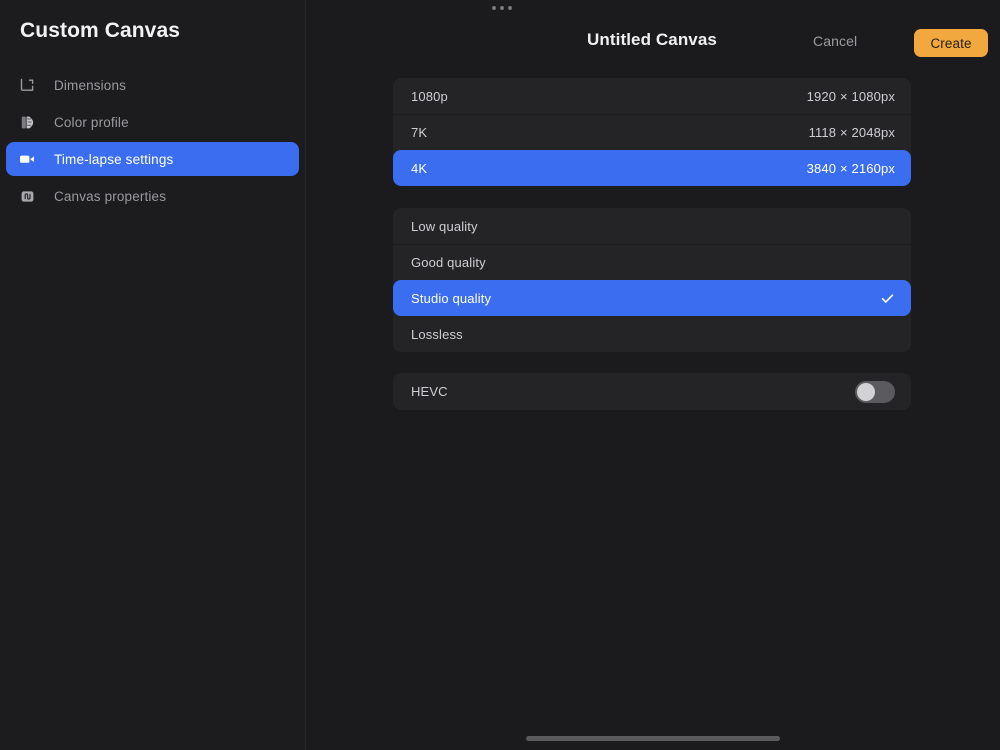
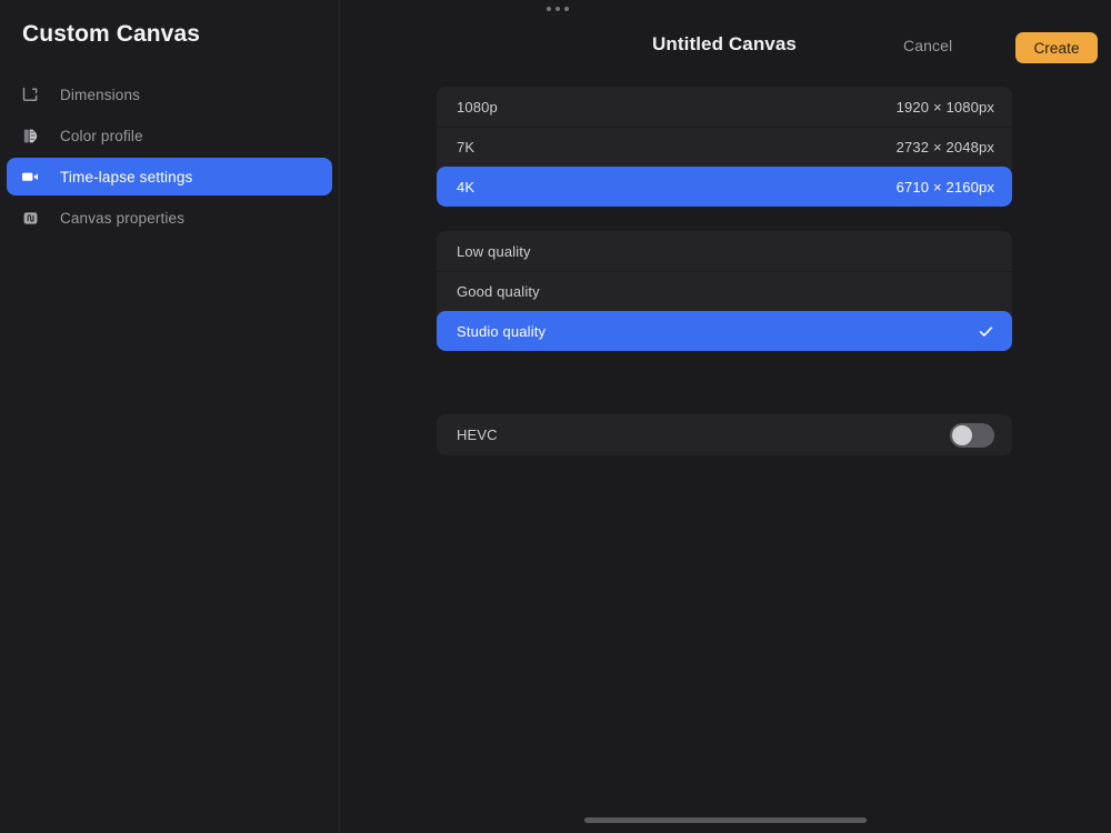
  Custom Canvas
  Dimensions
  Color profile
  Time-lapse settings
  Canvas properties
  Untitled Canvas
  Cancel
  Create
  1080p
  1920 × 1080px
  7K
- 1118 × 2048px
+ 2732 × 2048px
  4K
- 3840 × 2160px
+ 6710 × 2160px
  Low quality
  Good quality
  Studio quality
- Lossless
  HEVC
